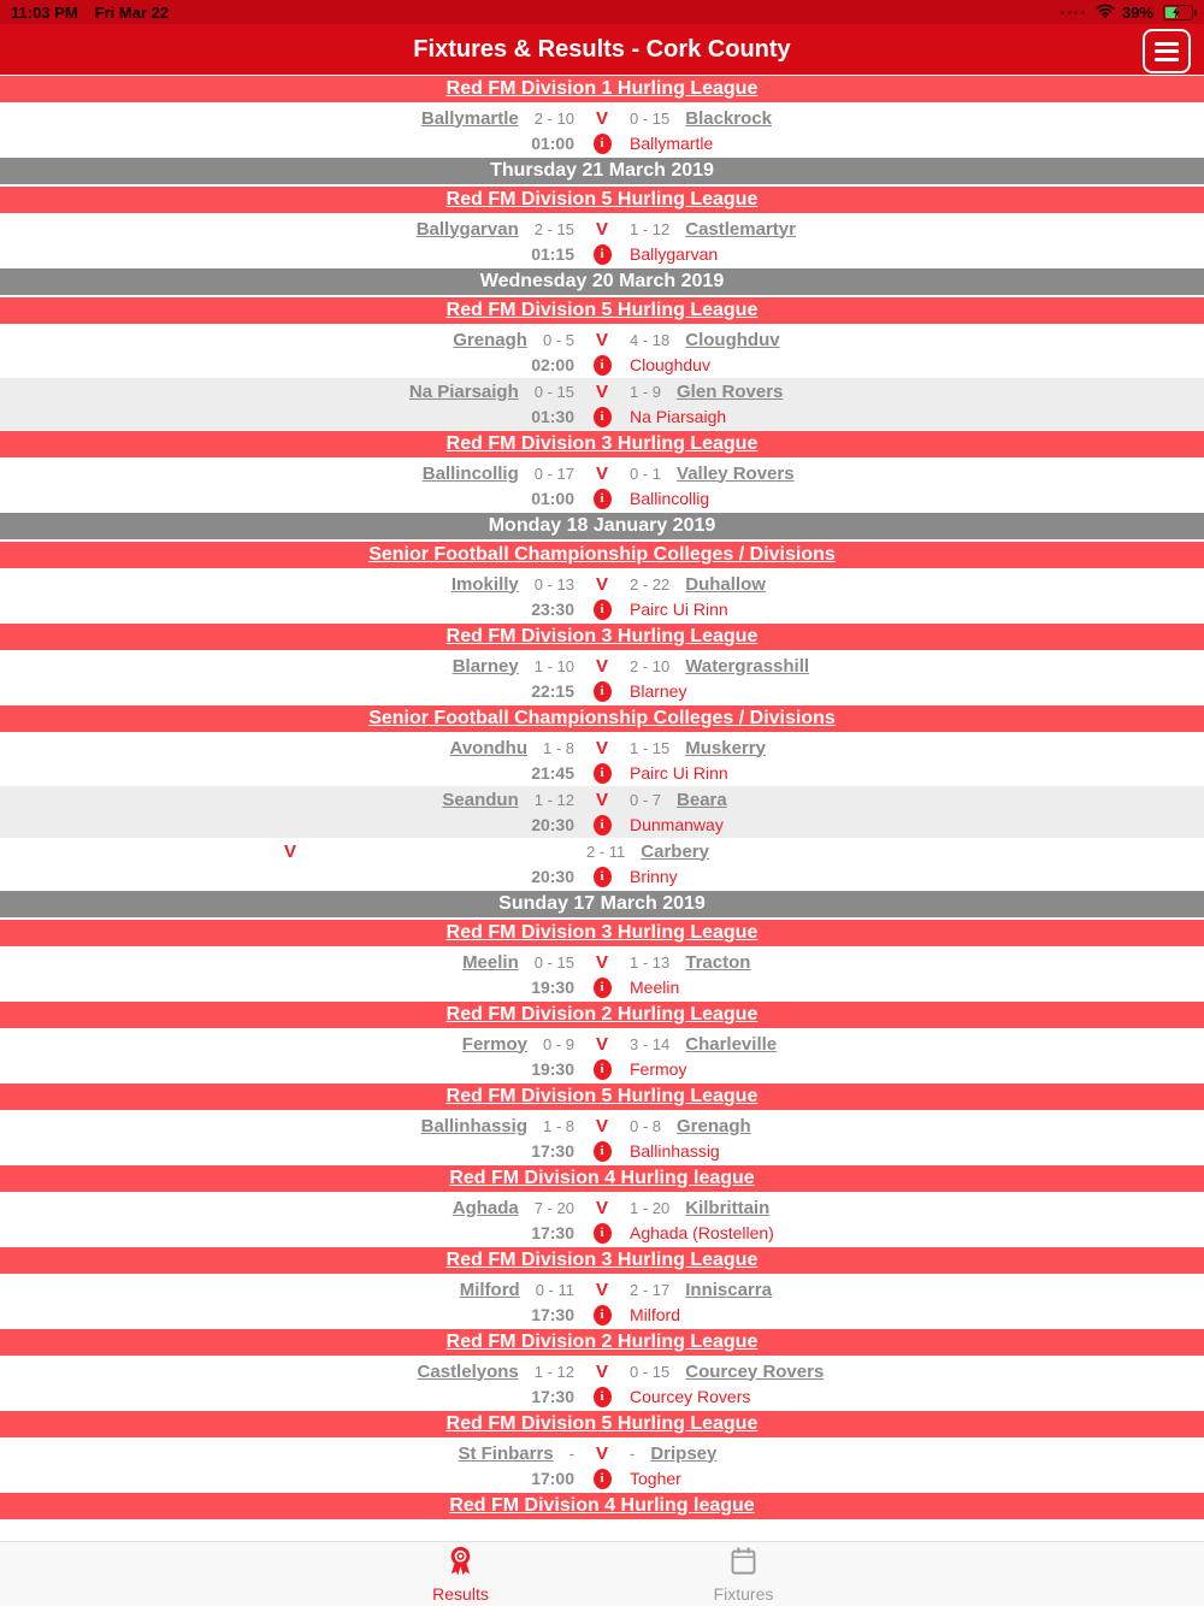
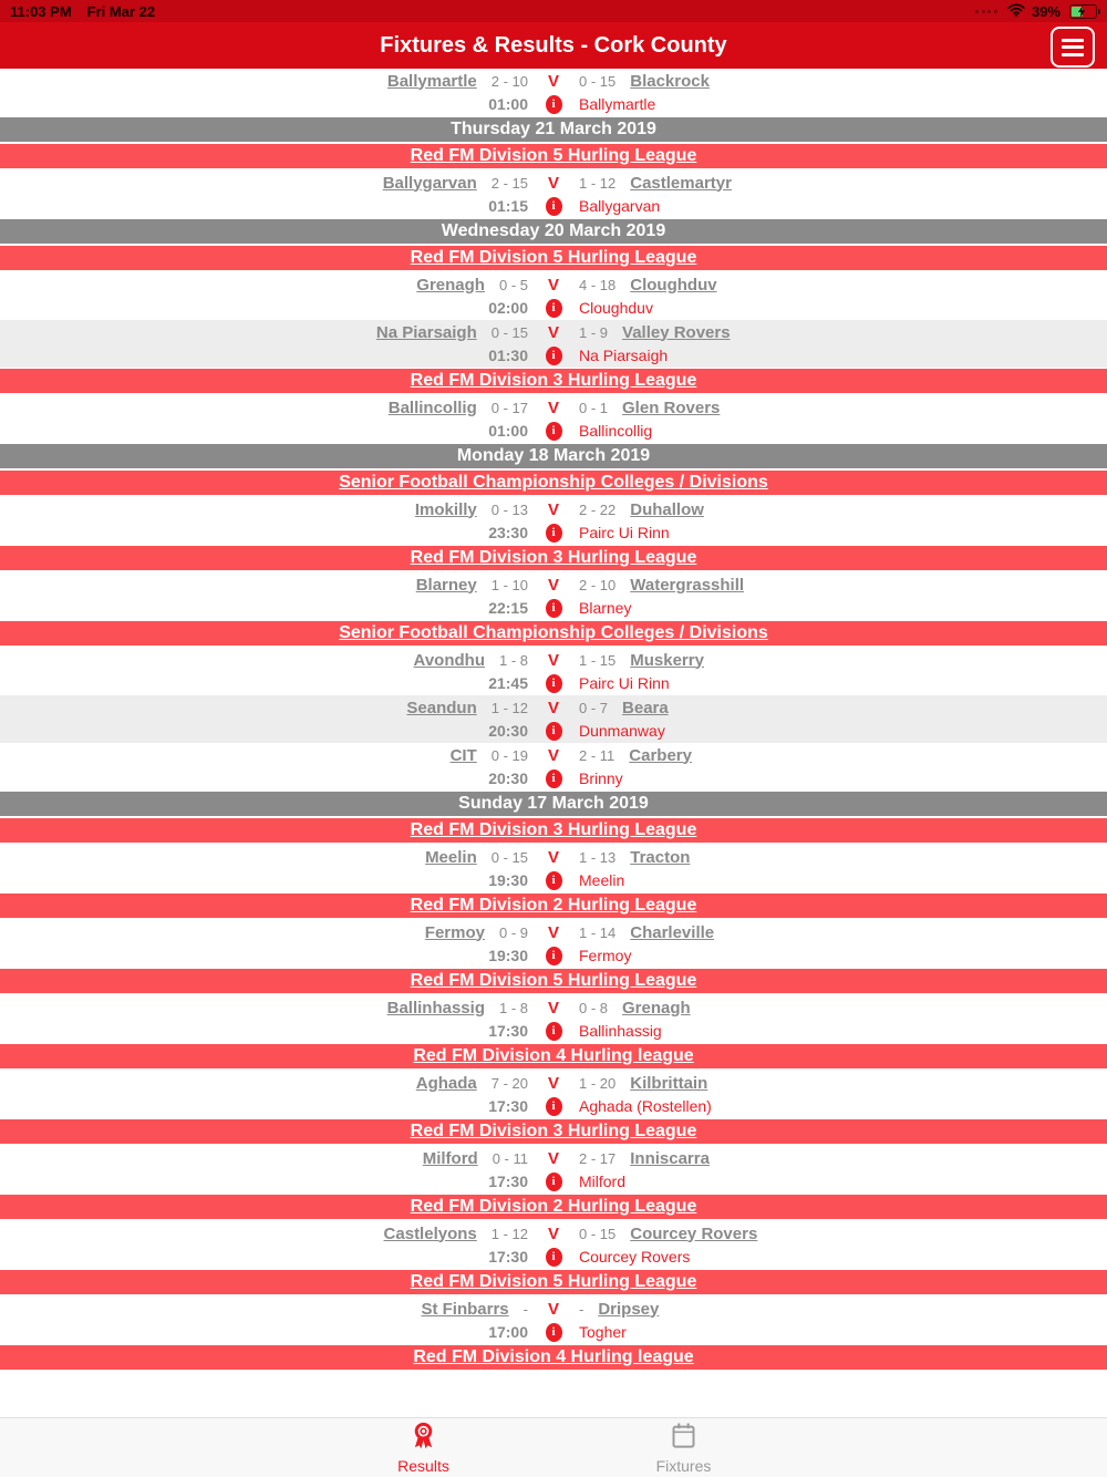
  11:03 PM
  Fri Mar 22
  39%
  Fixtures & Results - Cork County
- Red FM Division 1 Hurling League
  Ballymartle
  2 - 10
  V
  0 - 15
  Blackrock
  01:00
  i
  Ballymartle
  Thursday 21 March 2019
  Red FM Division 5 Hurling League
  Ballygarvan
  2 - 15
  V
  1 - 12
  Castlemartyr
  01:15
  i
  Ballygarvan
  Wednesday 20 March 2019
  Red FM Division 5 Hurling League
  Grenagh
  0 - 5
  V
  4 - 18
  Cloughduv
  02:00
  i
  Cloughduv
  Na Piarsaigh
  0 - 15
  V
  1 - 9
- Glen Rovers
+ Valley Rovers
  01:30
  i
  Na Piarsaigh
  Red FM Division 3 Hurling League
  Ballincollig
  0 - 17
  V
  0 - 1
- Valley Rovers
+ Glen Rovers
  01:00
  i
  Ballincollig
- Monday 18 January 2019
+ Monday 18 March 2019
  Senior Football Championship Colleges / Divisions
  Imokilly
  0 - 13
  V
  2 - 22
  Duhallow
  23:30
  i
  Pairc Ui Rinn
  Red FM Division 3 Hurling League
  Blarney
  1 - 10
  V
  2 - 10
  Watergrasshill
  22:15
  i
  Blarney
  Senior Football Championship Colleges / Divisions
  Avondhu
  1 - 8
  V
  1 - 15
  Muskerry
  21:45
  i
  Pairc Ui Rinn
  Seandun
  1 - 12
  V
  0 - 7
  Beara
  20:30
  i
  Dunmanway
+ CIT
+ 0 - 19
  V
  2 - 11
  Carbery
  20:30
  i
  Brinny
  Sunday 17 March 2019
  Red FM Division 3 Hurling League
  Meelin
  0 - 15
  V
  1 - 13
  Tracton
  19:30
  i
  Meelin
  Red FM Division 2 Hurling League
  Fermoy
  0 - 9
  V
- 3 - 14
+ 1 - 14
  Charleville
  19:30
  i
  Fermoy
  Red FM Division 5 Hurling League
  Ballinhassig
  1 - 8
  V
  0 - 8
  Grenagh
  17:30
  i
  Ballinhassig
  Red FM Division 4 Hurling league
  Aghada
  7 - 20
  V
  1 - 20
  Kilbrittain
  17:30
  i
  Aghada (Rostellen)
  Red FM Division 3 Hurling League
  Milford
  0 - 11
  V
  2 - 17
  Inniscarra
  17:30
  i
  Milford
  Red FM Division 2 Hurling League
  Castlelyons
  1 - 12
  V
  0 - 15
  Courcey Rovers
  17:30
  i
  Courcey Rovers
  Red FM Division 5 Hurling League
  St Finbarrs
  -
  V
  -
  Dripsey
  17:00
  i
  Togher
  Red FM Division 4 Hurling league
  Results
  Fixtures
